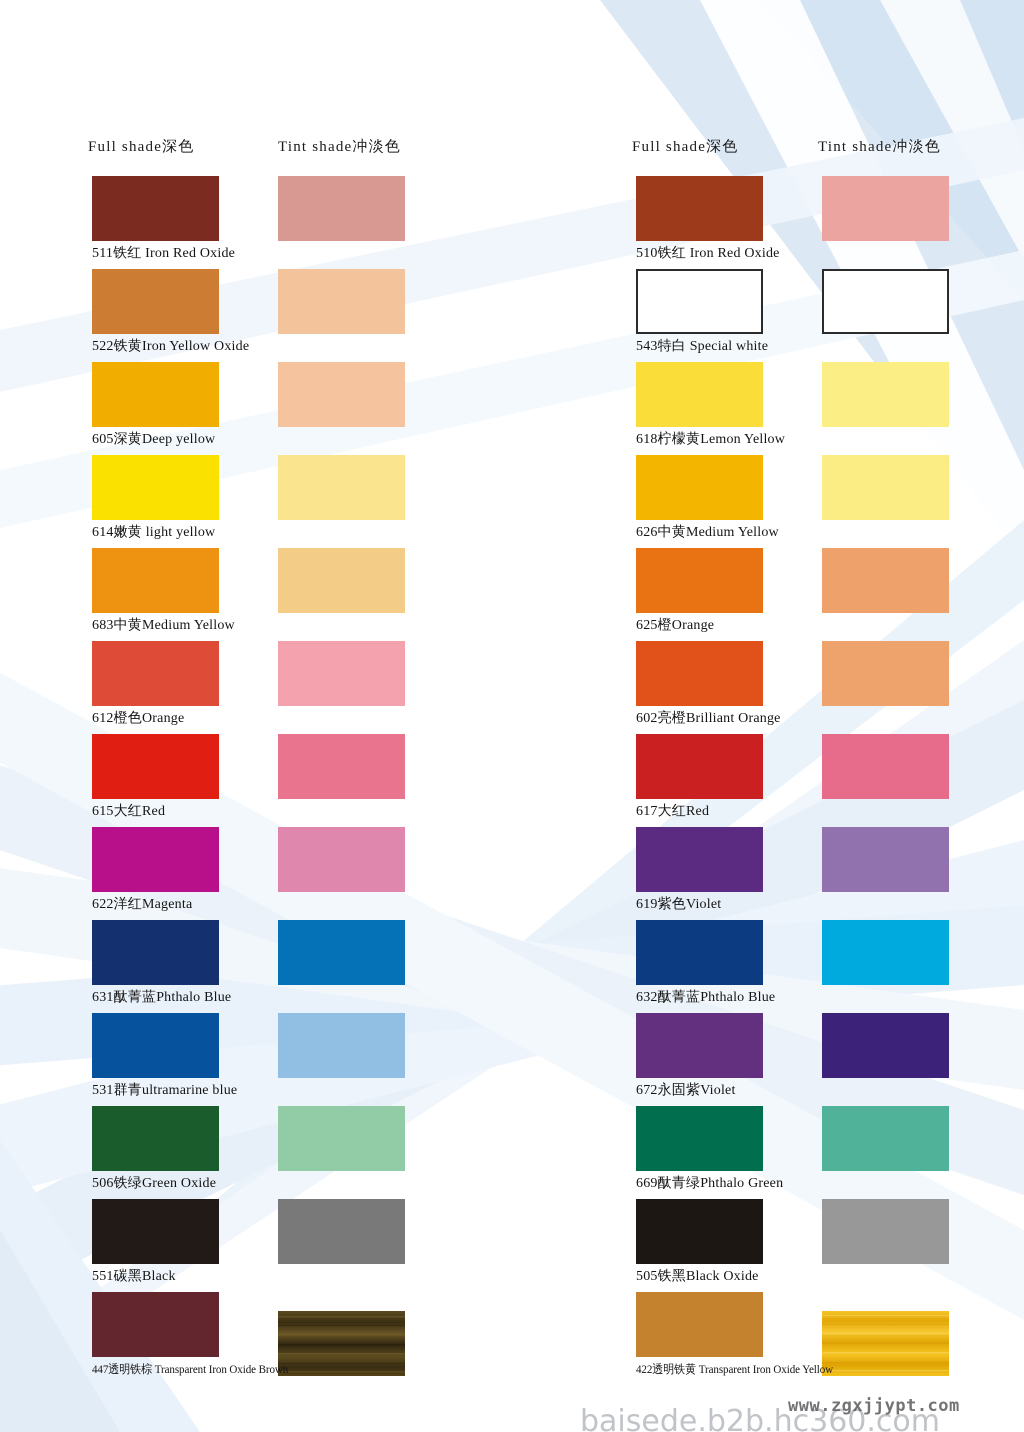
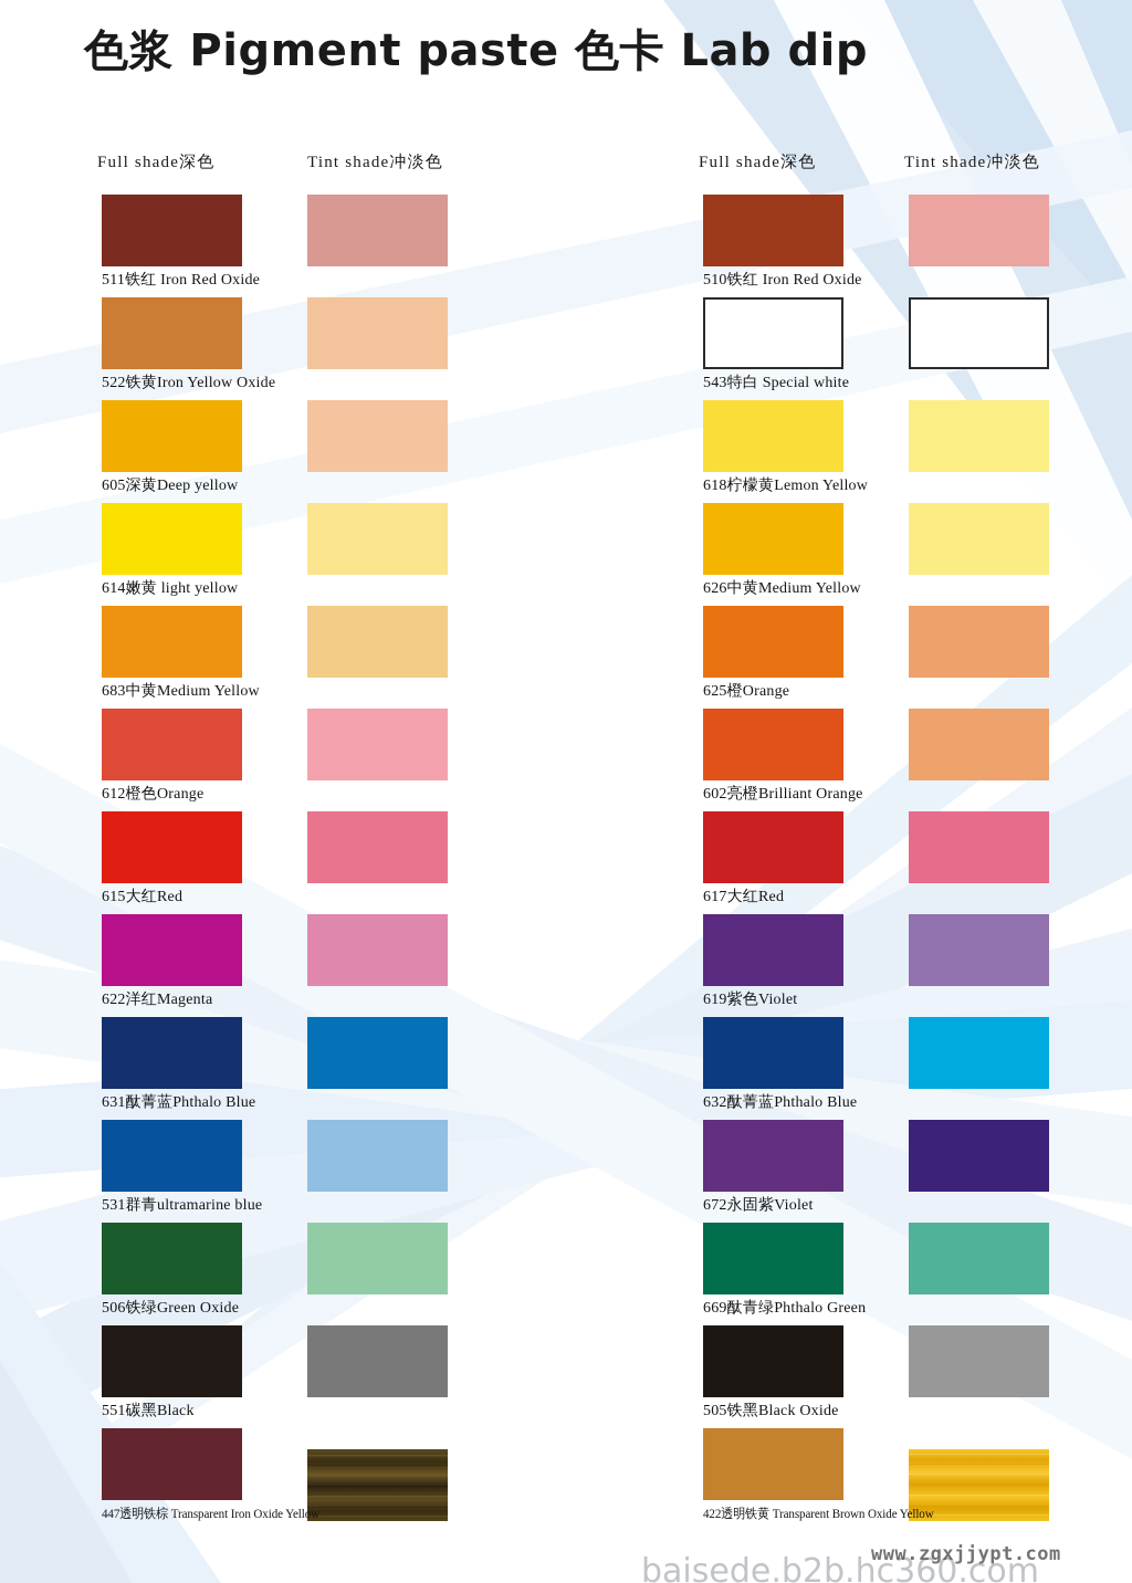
+ 色浆 Pigment paste 色卡 Lab dip
  Full shade深色
  Tint shade冲淡色
  Full shade深色
  Tint shade冲淡色
  511铁红 Iron Red Oxide
  522铁黄Iron Yellow Oxide
  605深黄Deep yellow
  614嫩黄 light yellow
  683中黄Medium Yellow
  612橙色Orange
  615大红Red
  622洋红Magenta
  631酞菁蓝Phthalo Blue
  531群青ultramarine blue
  506铁绿Green Oxide
  551碳黑Black
- 447透明铁棕 Transparent Iron Oxide Brown
+ 447透明铁棕 Transparent Iron Oxide Yellow
  510铁红 Iron Red Oxide
  543特白 Special white
  618柠檬黄Lemon Yellow
  626中黄Medium Yellow
  625橙Orange
  602亮橙Brilliant Orange
  617大红Red
  619紫色Violet
  632酞菁蓝Phthalo Blue
  672永固紫Violet
  669酞青绿Phthalo Green
  505铁黑Black Oxide
- 422透明铁黄 Transparent Iron Oxide Yellow
+ 422透明铁黄 Transparent Brown Oxide Yellow
  www.zgxjjypt.com
  baisede.b2b.hc360.com
